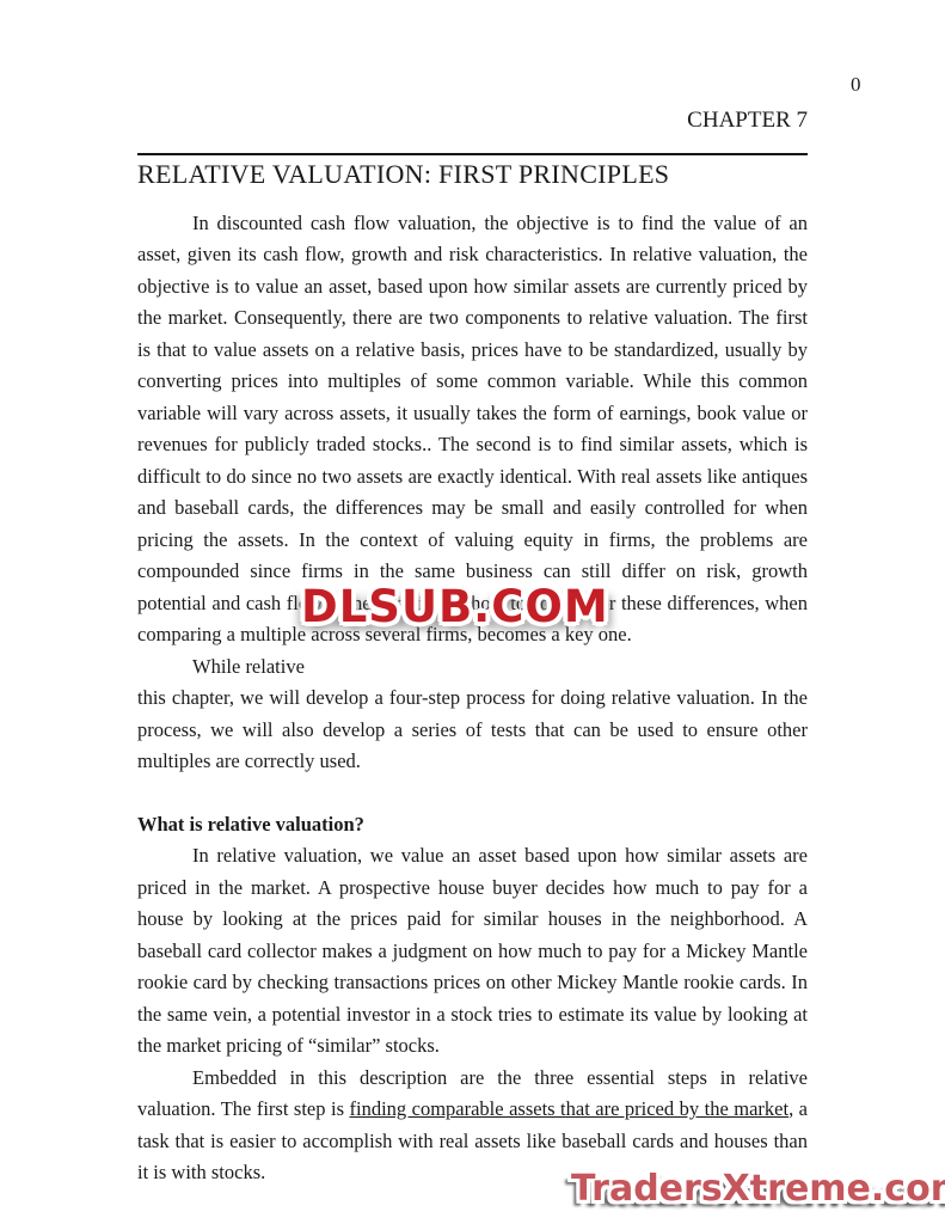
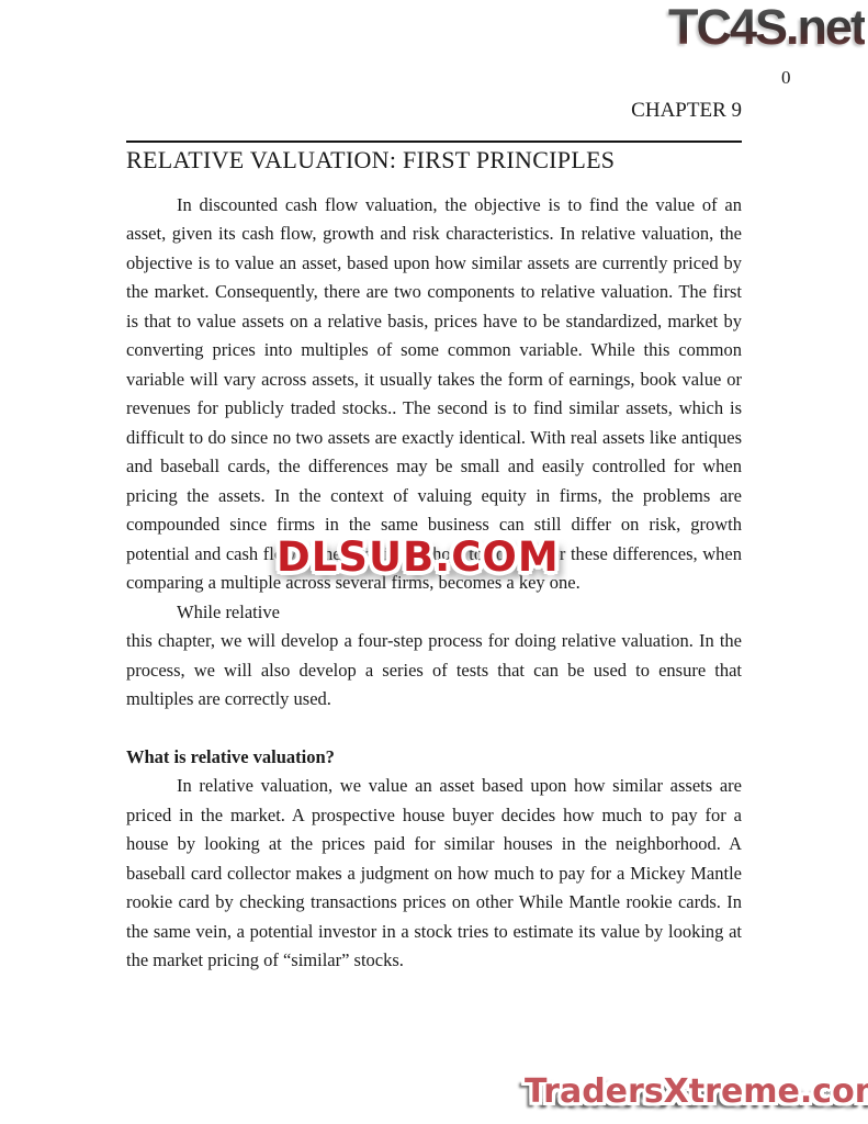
+ TC4S.net
  0
- CHAPTER 7
+ CHAPTER 9
  RELATIVE VALUATION: FIRST PRINCIPLES
- In discounted cash flow valuation, the objective is to find the value of an asset, given its cash flow, growth and risk characteristics. In relative valuation, the objective is to value an asset, based upon how similar assets are currently priced by the market. Consequently, there are two components to relative valuation. The first is that to value assets on a relative basis, prices have to be standardized, usually by converting prices into multiples of some common variable. While this common variable will vary across assets, it usually takes the form of earnings, book value or revenues for publicly traded stocks.. The second is to find similar assets, which is difficult to do since no two assets are exactly identical. With real assets like antiques and baseball cards, the differences may be small and easily controlled for when pricing the assets. In the context of valuing equity in firms, the problems are compounded since firms in the same business can still differ on risk, growth potential and cash flows. The question of how to control for these differences, when comparing a multiple across several firms, becomes a key one.
+ In discounted cash flow valuation, the objective is to find the value of an asset, given its cash flow, growth and risk characteristics. In relative valuation, the objective is to value an asset, based upon how similar assets are currently priced by the market. Consequently, there are two components to relative valuation. The first is that to value assets on a relative basis, prices have to be standardized, market by converting prices into multiples of some common variable. While this common variable will vary across assets, it usually takes the form of earnings, book value or revenues for publicly traded stocks.. The second is to find similar assets, which is difficult to do since no two assets are exactly identical. With real assets like antiques and baseball cards, the differences may be small and easily controlled for when pricing the assets. In the context of valuing equity in firms, the problems are compounded since firms in the same business can still differ on risk, growth potential and cash flows. The question of how to control for these differences, when comparing a multiple across several firms, becomes a key one.
  While relative
- this chapter, we will develop a four-step process for doing relative valuation. In the process, we will also develop a series of tests that can be used to ensure other multiples are correctly used.
+ this chapter, we will develop a four-step process for doing relative valuation. In the process, we will also develop a series of tests that can be used to ensure that multiples are correctly used.
  What is relative valuation?
- In relative valuation, we value an asset based upon how similar assets are priced in the market. A prospective house buyer decides how much to pay for a house by looking at the prices paid for similar houses in the neighborhood. A baseball card collector makes a judgment on how much to pay for a Mickey Mantle rookie card by checking transactions prices on other Mickey Mantle rookie cards. In the same vein, a potential investor in a stock tries to estimate its value by looking at the market pricing of “similar” stocks.
+ In relative valuation, we value an asset based upon how similar assets are priced in the market. A prospective house buyer decides how much to pay for a house by looking at the prices paid for similar houses in the neighborhood. A baseball card collector makes a judgment on how much to pay for a Mickey Mantle rookie card by checking transactions prices on other While Mantle rookie cards. In the same vein, a potential investor in a stock tries to estimate its value by looking at the market pricing of “similar” stocks.
- Embedded in this description are the three essential steps in relative valuation. The first step is finding comparable assets that are priced by the market, a task that is easier to accomplish with real assets like baseball cards and houses than it is with stocks.
  DLSUB.COM
  TradersXtreme.co
